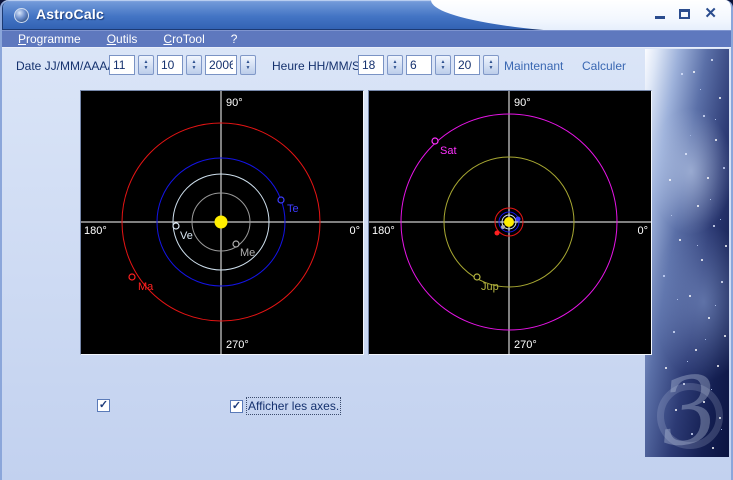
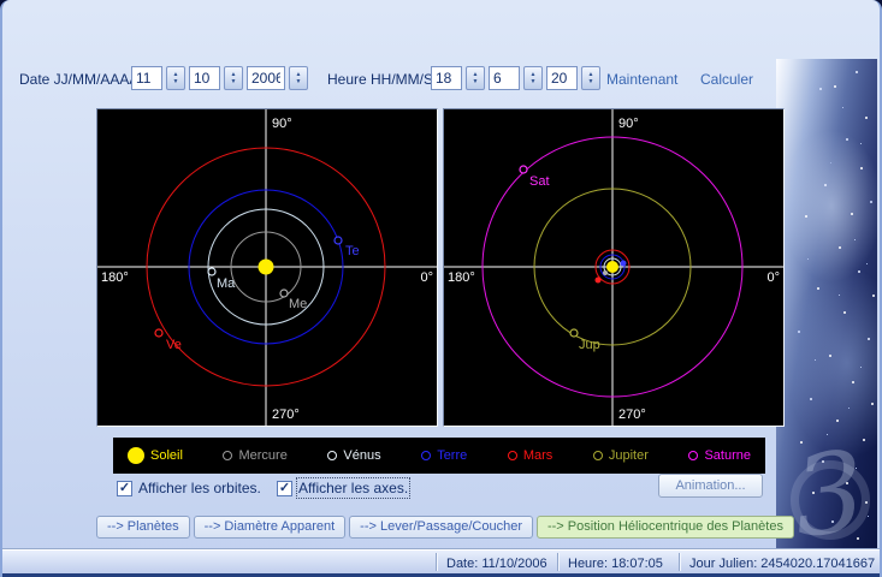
- AstroCalc
- ✕
- Programme
- Outils
- CroTool
- ?
  Date JJ/MM/AAA
  11
  10
  2006
  Heure HH/MM/S
  18
  6
  20
  Maintenant
  Calculer
  90°
  180°
  0°
  270°
  Me
- Ve
+ Ma
  Te
- Ma
+ Ve
  90°
  180°
  0°
  270°
  Jup
  Sat
+ Soleil
+ Mercure
+ Vénus
+ Terre
+ Mars
+ Jupiter
+ Saturne
  ✓
+ Afficher les orbites.
  ✓
  Afficher les axes.
+ Animation...
+ --> Planètes
+ --> Diamètre Apparent
+ --> Lever/Passage/Coucher
+ --> Position Héliocentrique des Planètes
+ Date: 11/10/2006
+ Heure: 18:07:05
+ Jour Julien: 2454020.17041667
